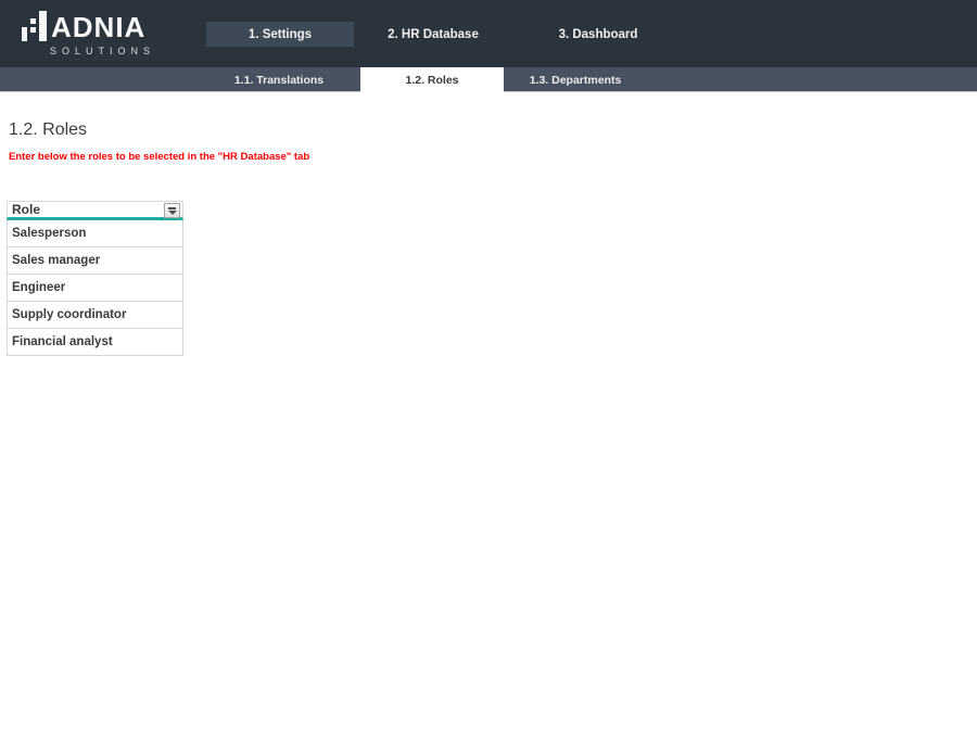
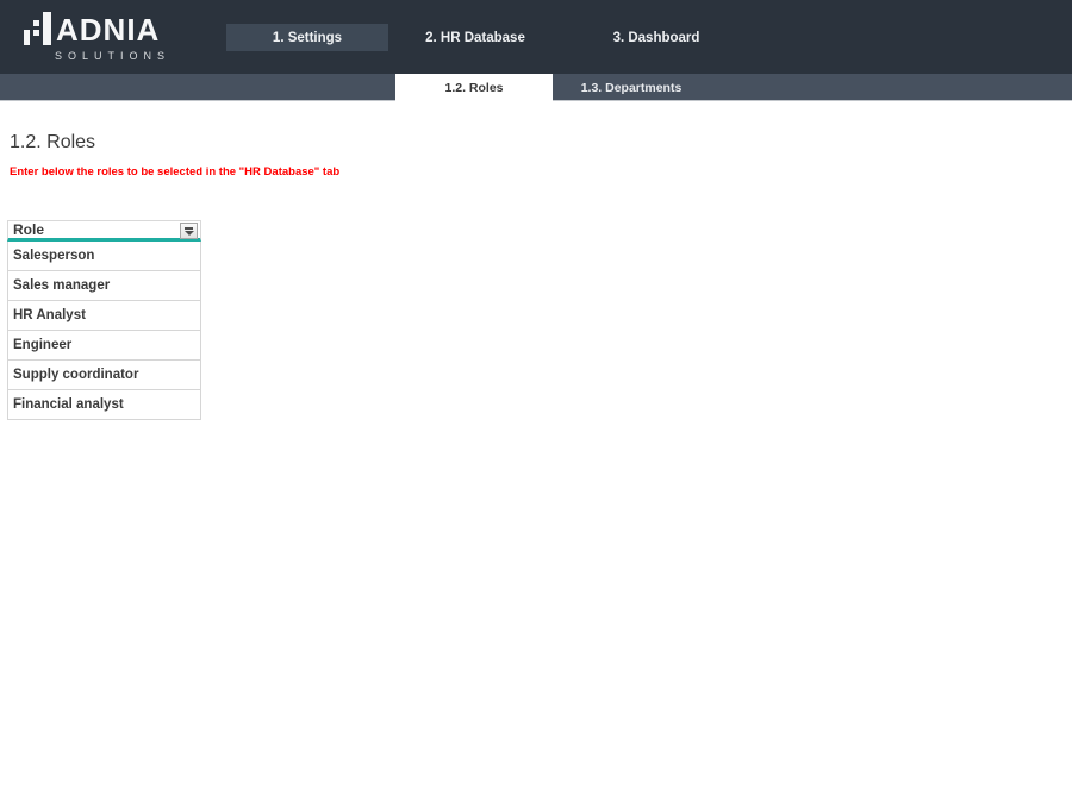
  ADNIA
  SOLUTIONS
  1. Settings
  2. HR Database
  3. Dashboard
- 1.1. Translations
  1.2. Roles
  1.3. Departments
  1.2. Roles
  Enter below the roles to be selected in the "HR Database" tab
  Role
  Salesperson
  Sales manager
+ HR Analyst
  Engineer
  Supply coordinator
  Financial analyst
